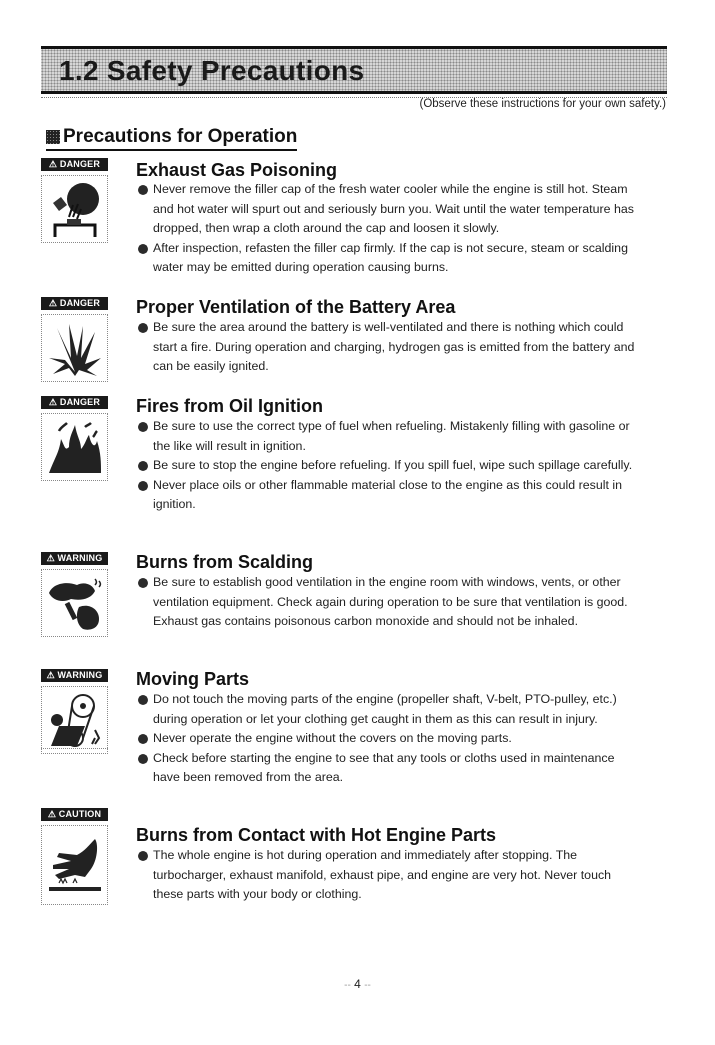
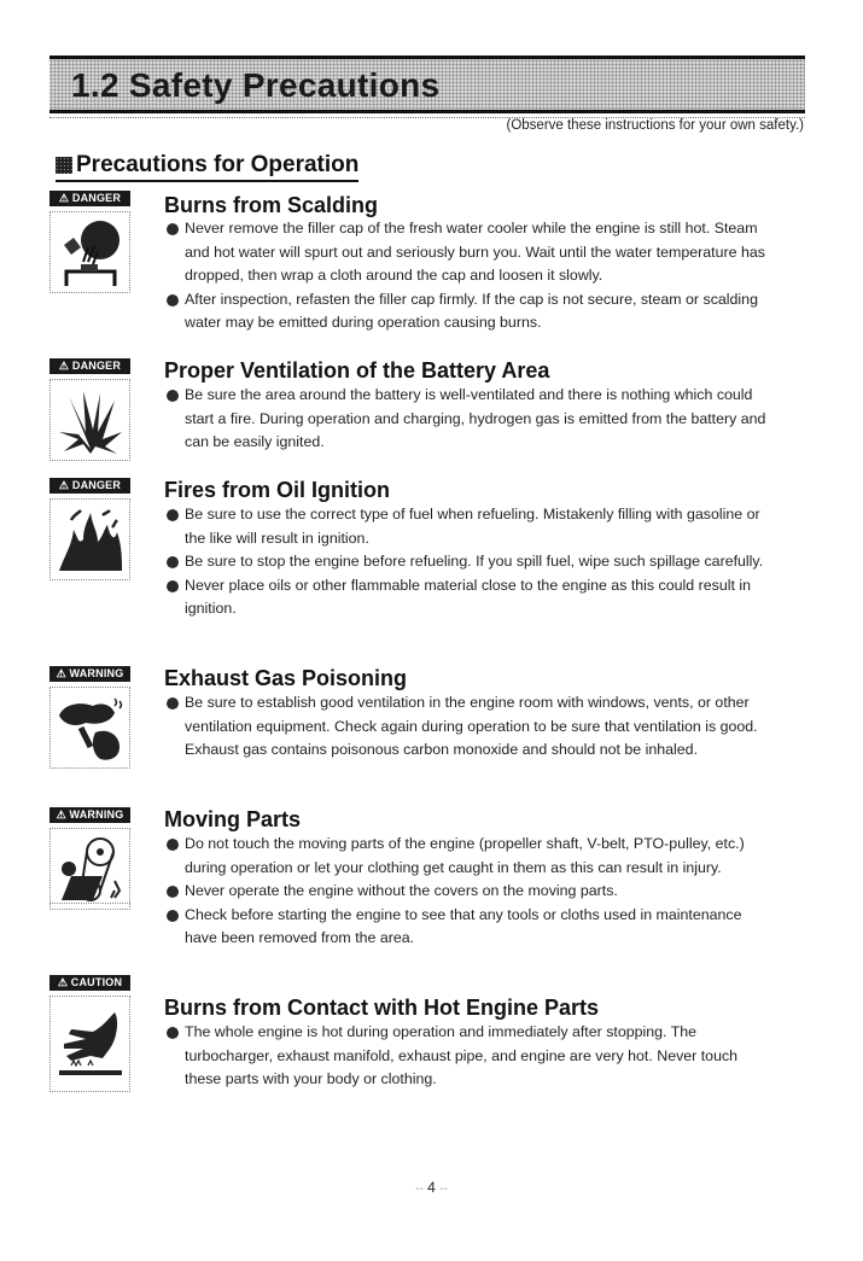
  1.2 Safety Precautions
  (Observe these instructions for your own safety.)
  Precautions for Operation
  ⚠ DANGER
- Exhaust Gas Poisoning
+ Burns from Scalding
  Never remove the filler cap of the fresh water cooler while the engine is still hot. Steam and hot water will spurt out and seriously burn you. Wait until the water temperature has dropped, then wrap a cloth around the cap and loosen it slowly.
  After inspection, refasten the filler cap firmly. If the cap is not secure, steam or scalding water may be emitted during operation causing burns.
  ⚠ DANGER
  Proper Ventilation of the Battery Area
  Be sure the area around the battery is well-ventilated and there is nothing which could start a fire. During operation and charging, hydrogen gas is emitted from the battery and can be easily ignited.
  ⚠ DANGER
  Fires from Oil Ignition
  Be sure to use the correct type of fuel when refueling. Mistakenly filling with gasoline or the like will result in ignition.
  Be sure to stop the engine before refueling. If you spill fuel, wipe such spillage carefully.
  Never place oils or other flammable material close to the engine as this could result in ignition.
  ⚠ WARNING
- Burns from Scalding
+ Exhaust Gas Poisoning
  Be sure to establish good ventilation in the engine room with windows, vents, or other ventilation equipment. Check again during operation to be sure that ventilation is good. Exhaust gas contains poisonous carbon monoxide and should not be inhaled.
  ⚠ WARNING
  Moving Parts
  Do not touch the moving parts of the engine (propeller shaft, V-belt, PTO-pulley, etc.) during operation or let your clothing get caught in them as this can result in injury.
  Never operate the engine without the covers on the moving parts.
  Check before starting the engine to see that any tools or cloths used in maintenance have been removed from the area.
  ⚠ CAUTION
  Burns from Contact with Hot Engine Parts
  The whole engine is hot during operation and immediately after stopping. The turbocharger, exhaust manifold, exhaust pipe, and engine are very hot. Never touch these parts with your body or clothing.
  -- 4 --
